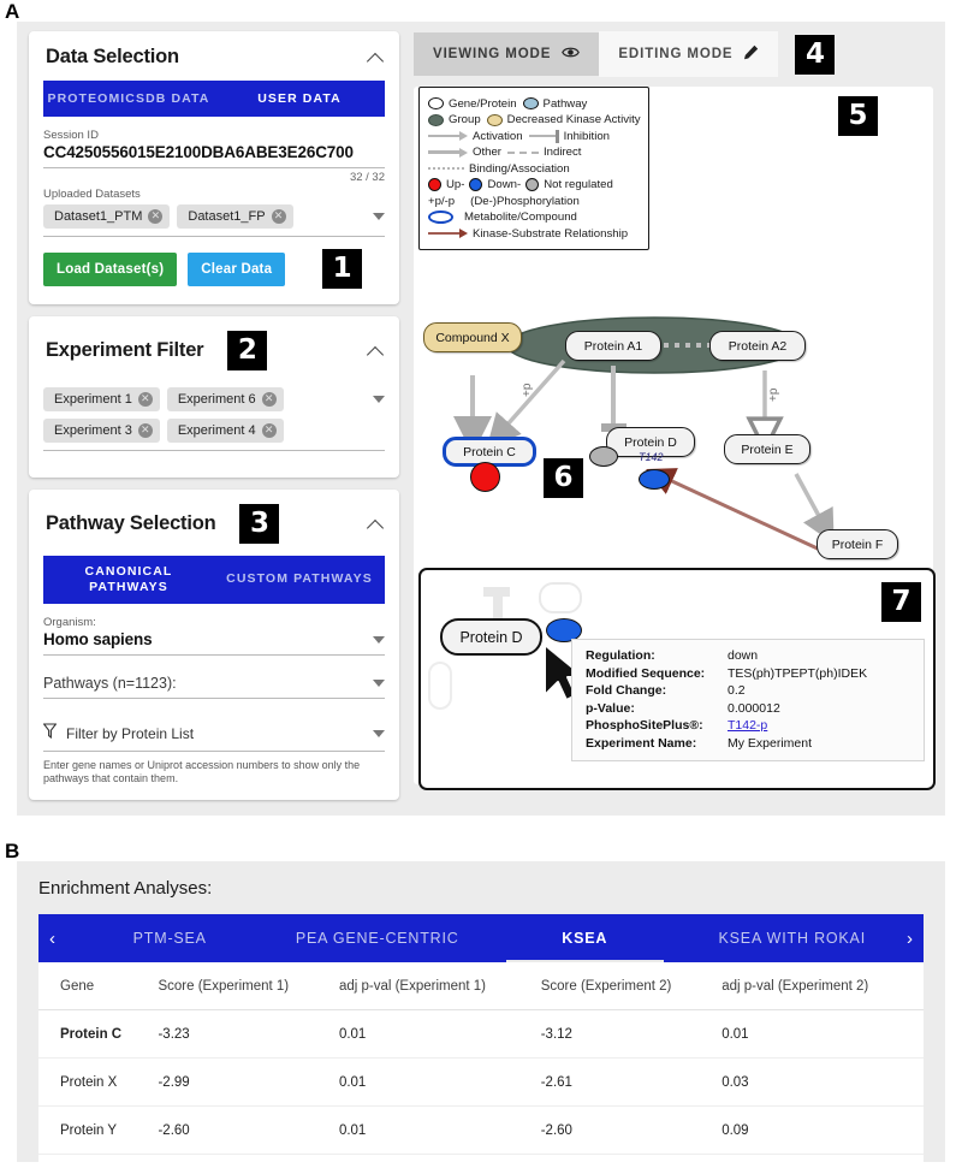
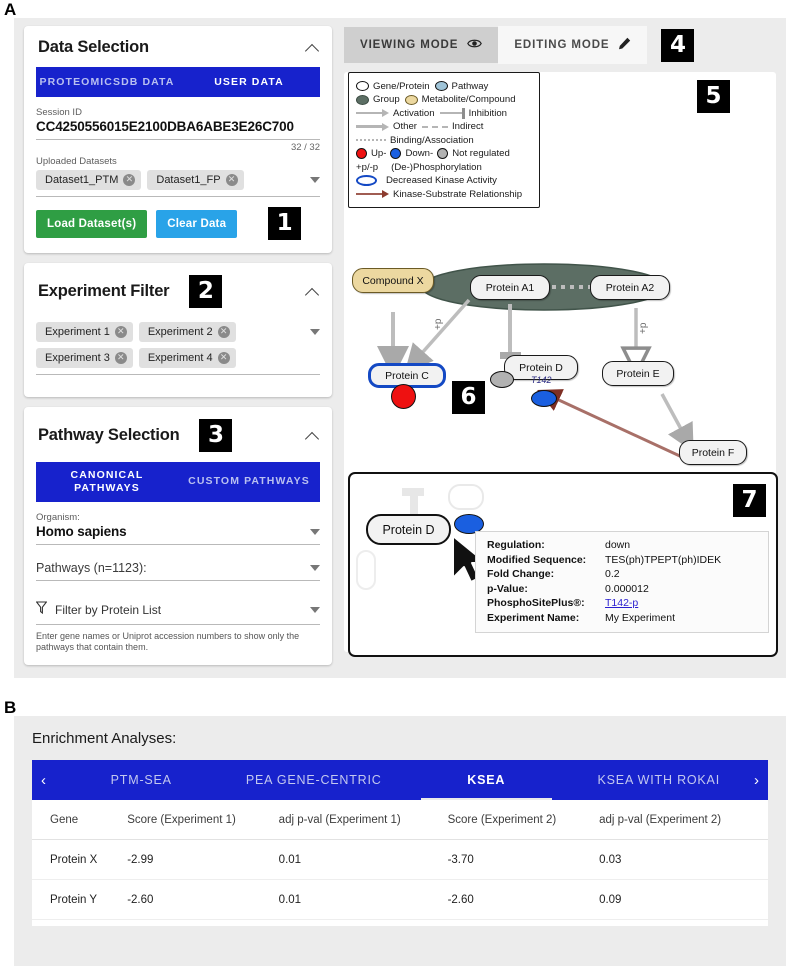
  A
  B
  Data Selection
  PROTEOMICSDB DATA
  USER DATA
  Session ID
  CC4250556015E2100DBA6ABE3E26C700
  32 / 32
  Uploaded Datasets
  Dataset1_PTM
  ✕
  Dataset1_FP
  ✕
  Load Dataset(s)
  Clear Data
  1
  Experiment Filter
  2
  Experiment 1
  ✕
- Experiment 6
+ Experiment 2
  ✕
  Experiment 3
  ✕
  Experiment 4
  ✕
  Pathway Selection
  3
  CANONICAL PATHWAYS
  CUSTOM PATHWAYS
  Organism:
  Homo sapiens
  Pathways (n=1123):
  Filter by Protein List
  Enter gene names or Uniprot accession numbers to show only the pathways that contain them.
  VIEWING MODE
  EDITING MODE
  4
  5
  Gene/Protein
  Pathway
  Group
- Decreased Kinase Activity
+ Metabolite/Compound
  Activation
  Inhibition
  Other
  Indirect
  Binding/Association
  Up-
  Down-
  Not regulated
  +p/-p
  (De-)Phosphorylation
- Metabolite/Compound
+ Decreased Kinase Activity
  Kinase-Substrate Relationship
  Compound X
  Protein A1
  Protein A2
  Protein C
  Protein D
  Protein E
  Protein F
  T142
  6
  7
  Protein D
  Regulation:
  down
  Modified Sequence:
  TES(ph)TPEPT(ph)IDEK
  Fold Change:
  0.2
  p-Value:
  0.000012
  PhosphoSitePlus®:
  T142-p
  Experiment Name:
  My Experiment
  Enrichment Analyses:
  ‹
  PTM-SEA
  PEA GENE-CENTRIC
  KSEA
  KSEA WITH ROKAI
  ›
  Gene	Score (Experiment 1)	adj p-val (Experiment 1)	Score (Experiment 2)	adj p-val (Experiment 2)
- Protein C	-3.23	0.01	-3.12	0.01
- Protein X	-2.99	0.01	-2.61	0.03
+ Protein X	-2.99	0.01	-3.70	0.03
  Protein Y	-2.60	0.01	-2.60	0.09
